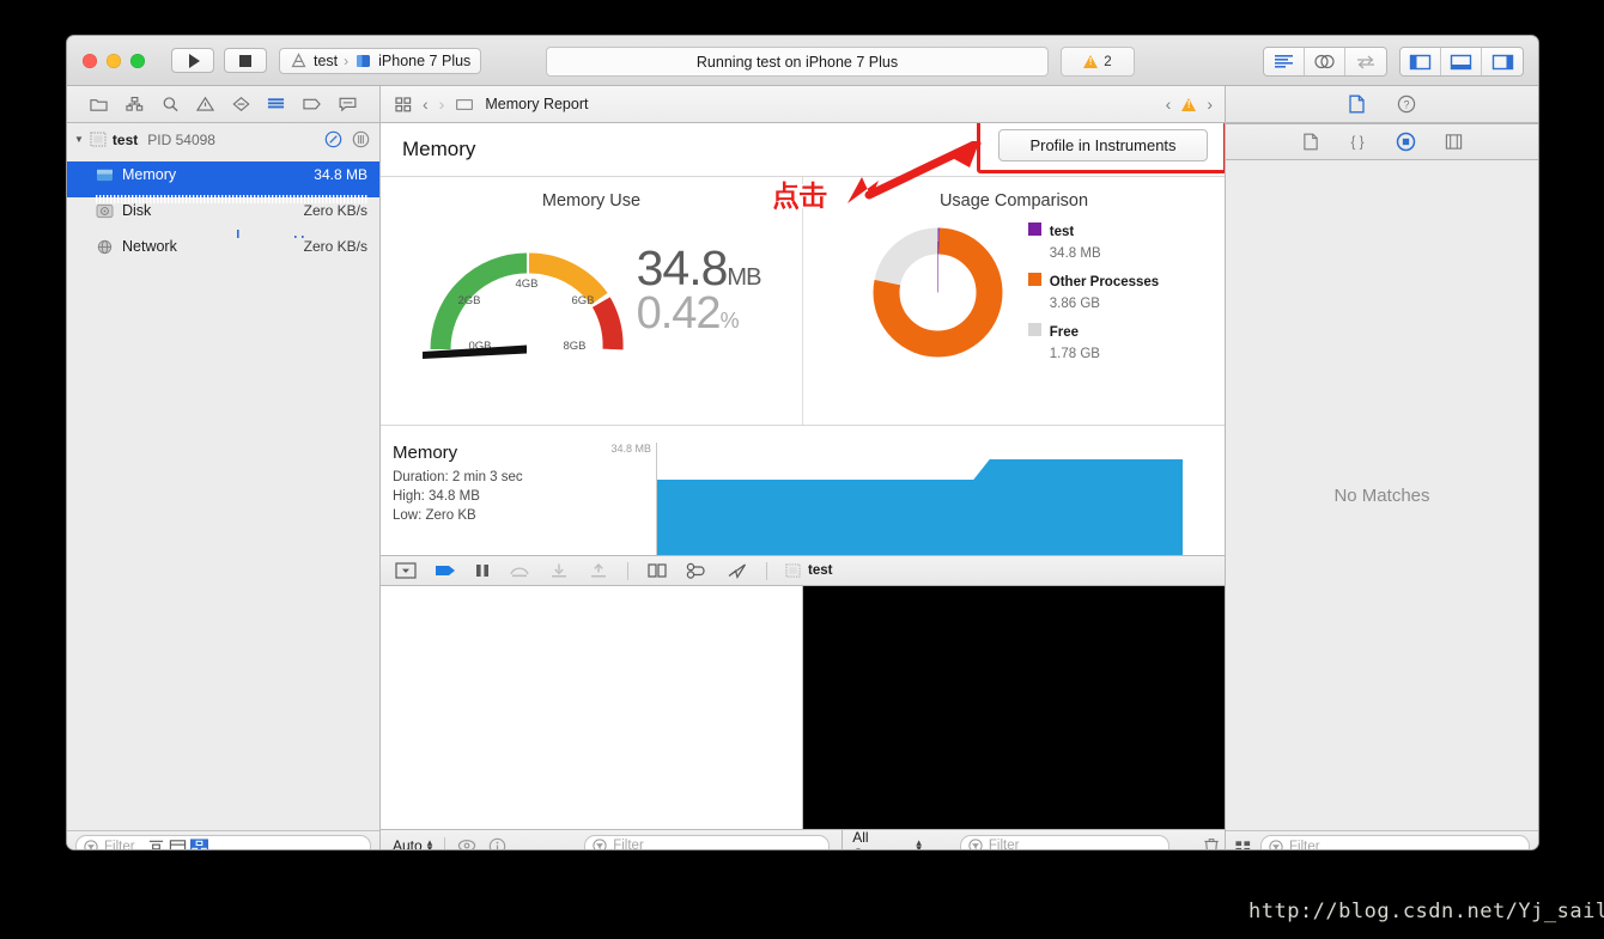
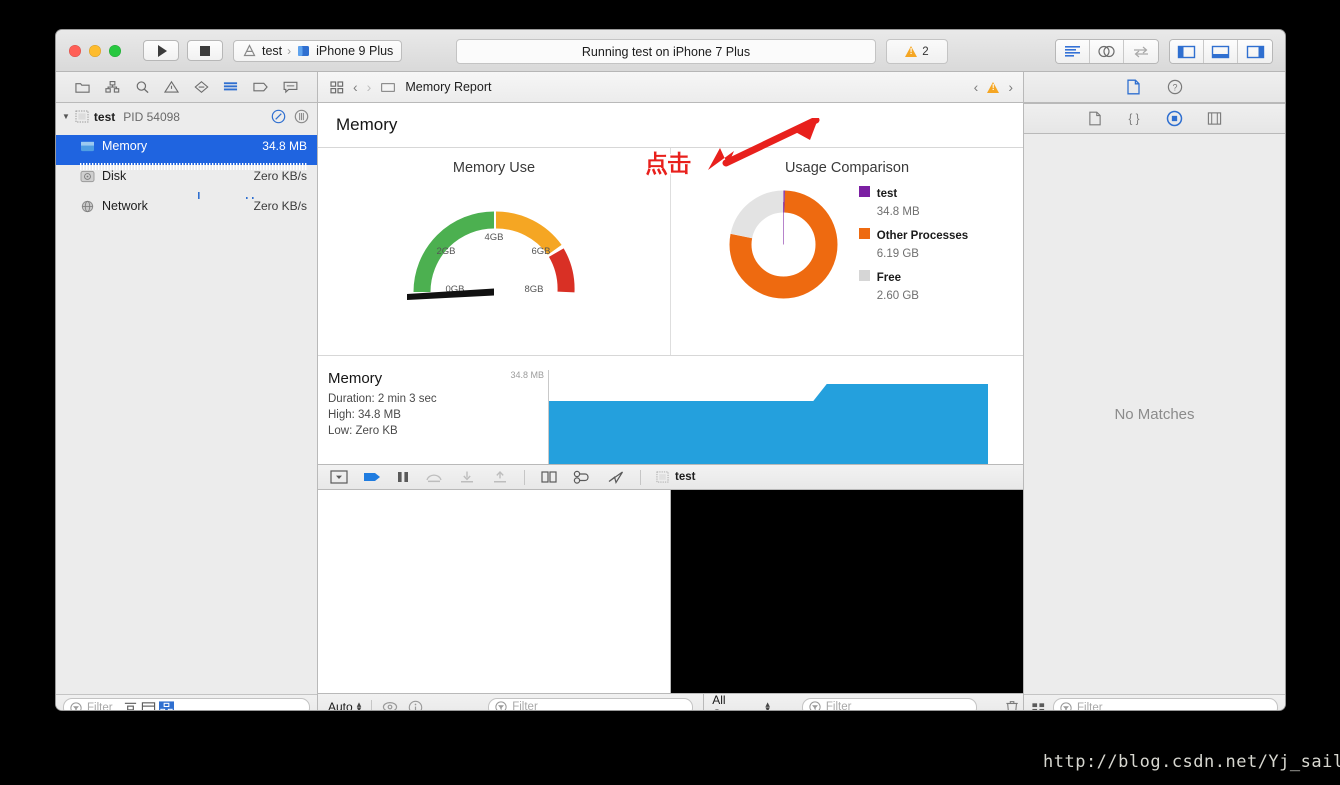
  test
  ›
- iPhone 7 Plus
+ iPhone 9 Plus
  Running test on iPhone 7 Plus
  2
  ‹
  ›
  Memory Report
  ‹
  ›
  ?
  ▼
  test
  PID 54098
  Memory
  34.8 MB
  Disk
  Zero KB/s
  Network
  Zero KB/s
  Filter
  Memory
- Profile in Instruments
  Memory Use
  0GB
  2GB
  4GB
  6GB
  8GB
- 34.8MB
- 0.42%
  Usage Comparison
  test
  34.8 MB
  Other Processes
- 3.86 GB
+ 6.19 GB
  Free
- 1.78 GB
+ 2.60 GB
  Memory
  Duration: 2 min 3 sec
  High: 34.8 MB
  Low: Zero KB
  34.8 MB
  test
  Auto
  ▴
  ▾
  Filter
  ▴
  ▾
  Filter
  { }
  No Matches
  Filter
  点击
  http://blog.csdn.net/Yj_sail
